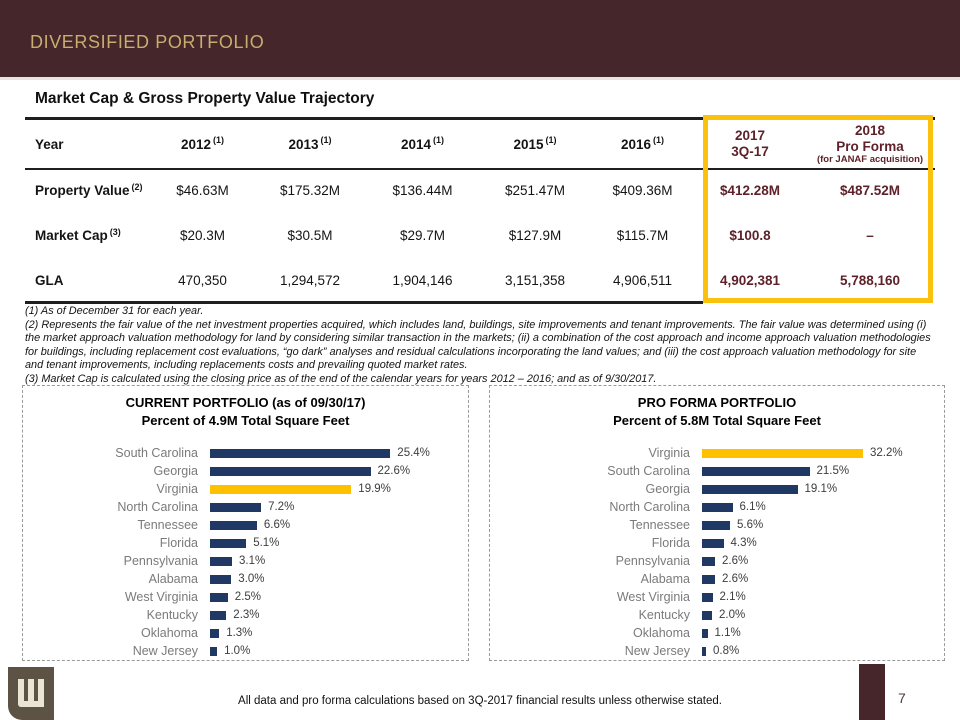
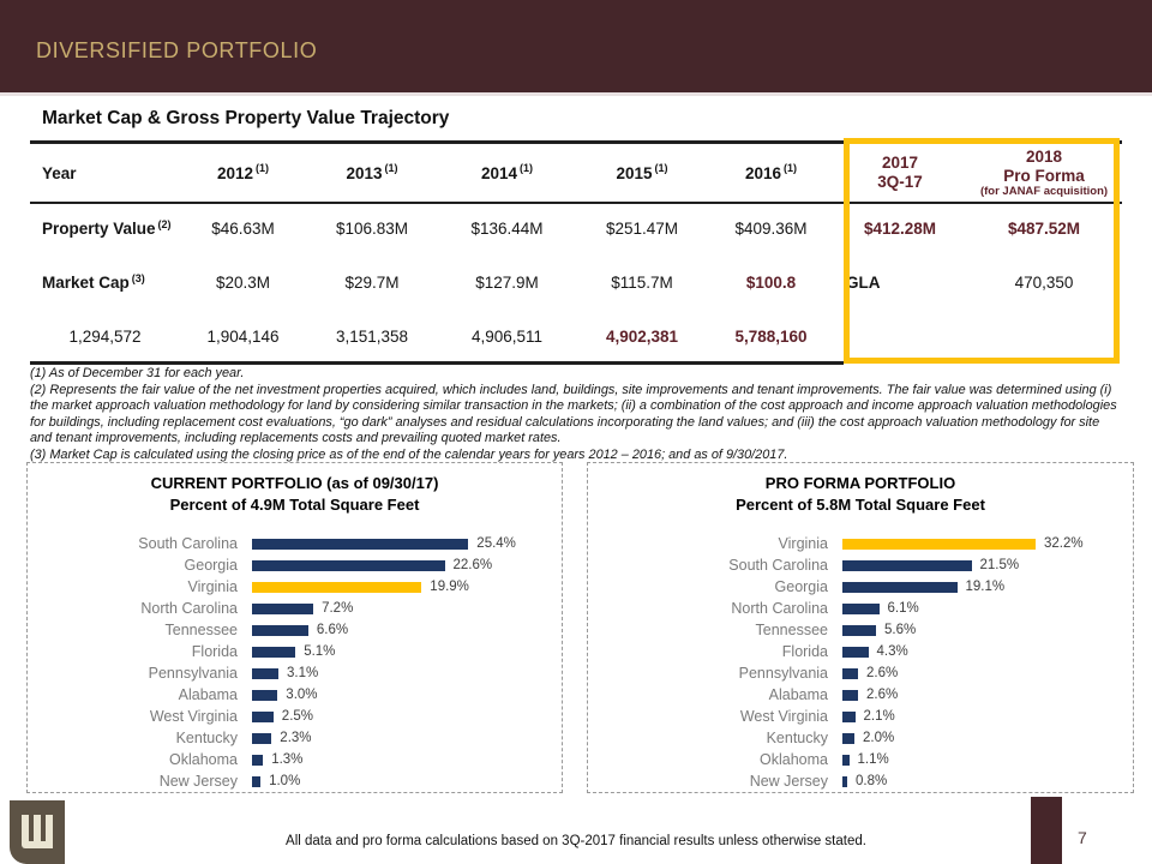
  DIVERSIFIED PORTFOLIO
  Market Cap & Gross Property Value Trajectory
  Year
  2012
  (1)
  2013
  (1)
  2014
  (1)
  2015
  (1)
  2016
  (1)
  2017
  3Q-17
  2018
  Pro Forma
  (for JANAF acquisition)
  Property Value
  (2)
  $46.63M
- $175.32M
+ $106.83M
  $136.44M
  $251.47M
  $409.36M
  $412.28M
  $487.52M
  Market Cap
  (3)
  $20.3M
- $30.5M
  $29.7M
  $127.9M
  $115.7M
  $100.8
- –
  GLA
  470,350
  1,294,572
  1,904,146
  3,151,358
  4,906,511
  4,902,381
  5,788,160
  (1) As of December 31 for each year.
  (2) Represents the fair value of the net investment properties acquired, which includes land, buildings, site improvements and tenant improvements. The fair value was determined using (i) the market approach valuation methodology for land by considering similar transaction in the markets; (ii) a combination of the cost approach and income approach valuation methodologies for buildings, including replacement cost evaluations, “go dark” analyses and residual calculations incorporating the land values; and (iii) the cost approach valuation methodology for site and tenant improvements, including replacements costs and prevailing quoted market rates.
  (3) Market Cap is calculated using the closing price as of the end of the calendar years for years 2012 – 2016; and as of 9/30/2017.
  CURRENT PORTFOLIO (as of 09/30/17)
  Percent of 4.9M Total Square Feet
  South Carolina
  25.4%
  Georgia
  22.6%
  Virginia
  19.9%
  North Carolina
  7.2%
  Tennessee
  6.6%
  Florida
  5.1%
  Pennsylvania
  3.1%
  Alabama
  3.0%
  West Virginia
  2.5%
  Kentucky
  2.3%
  Oklahoma
  1.3%
  New Jersey
  1.0%
  PRO FORMA PORTFOLIO
  Percent of 5.8M Total Square Feet
  Virginia
  32.2%
  South Carolina
  21.5%
  Georgia
  19.1%
  North Carolina
  6.1%
  Tennessee
  5.6%
  Florida
  4.3%
  Pennsylvania
  2.6%
  Alabama
  2.6%
  West Virginia
  2.1%
  Kentucky
  2.0%
  Oklahoma
  1.1%
  New Jersey
  0.8%
  All data and pro forma calculations based on 3Q-2017 financial results unless otherwise stated.
  7
